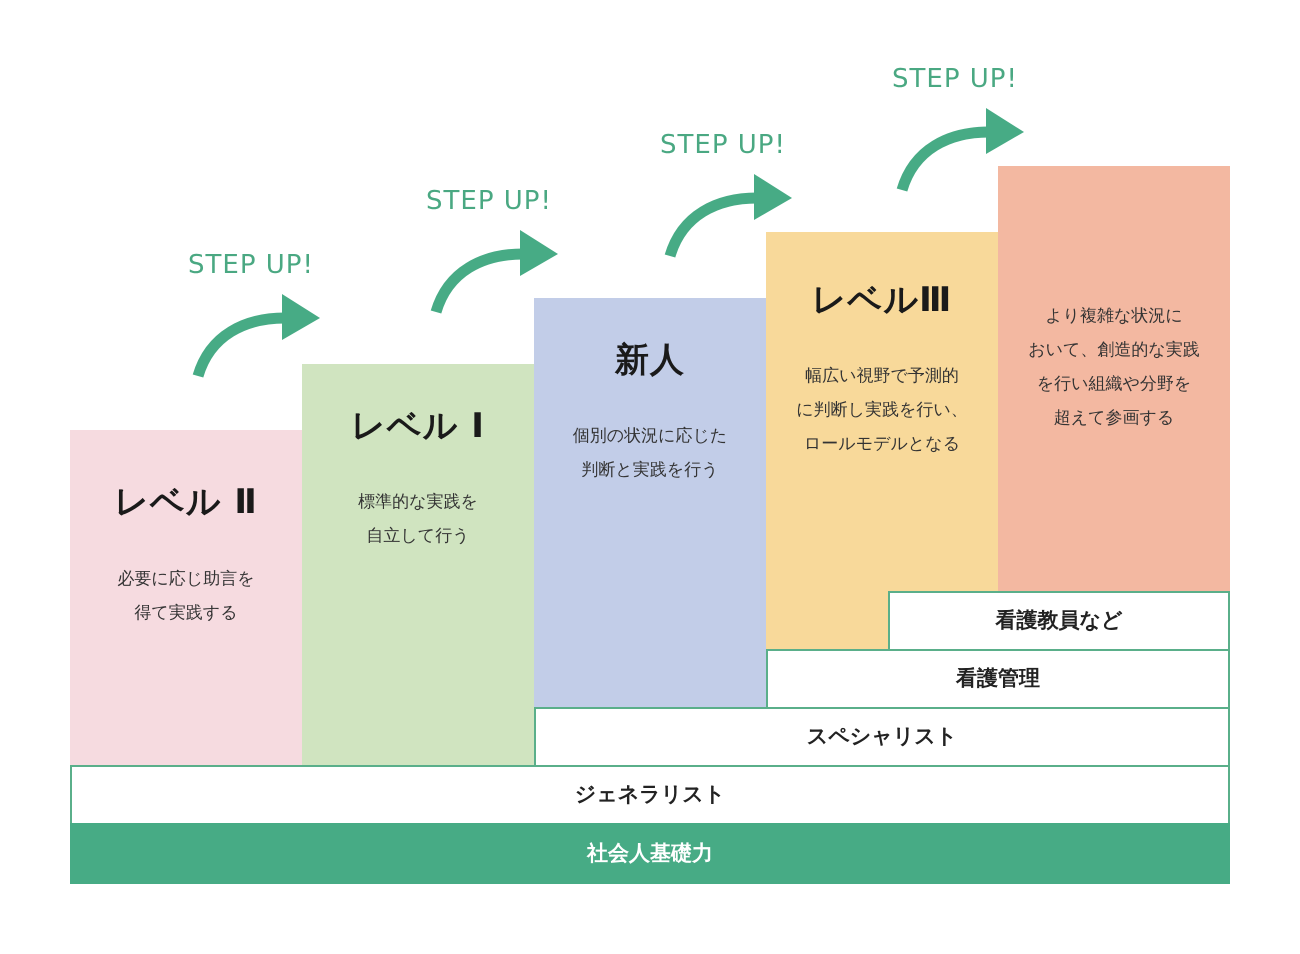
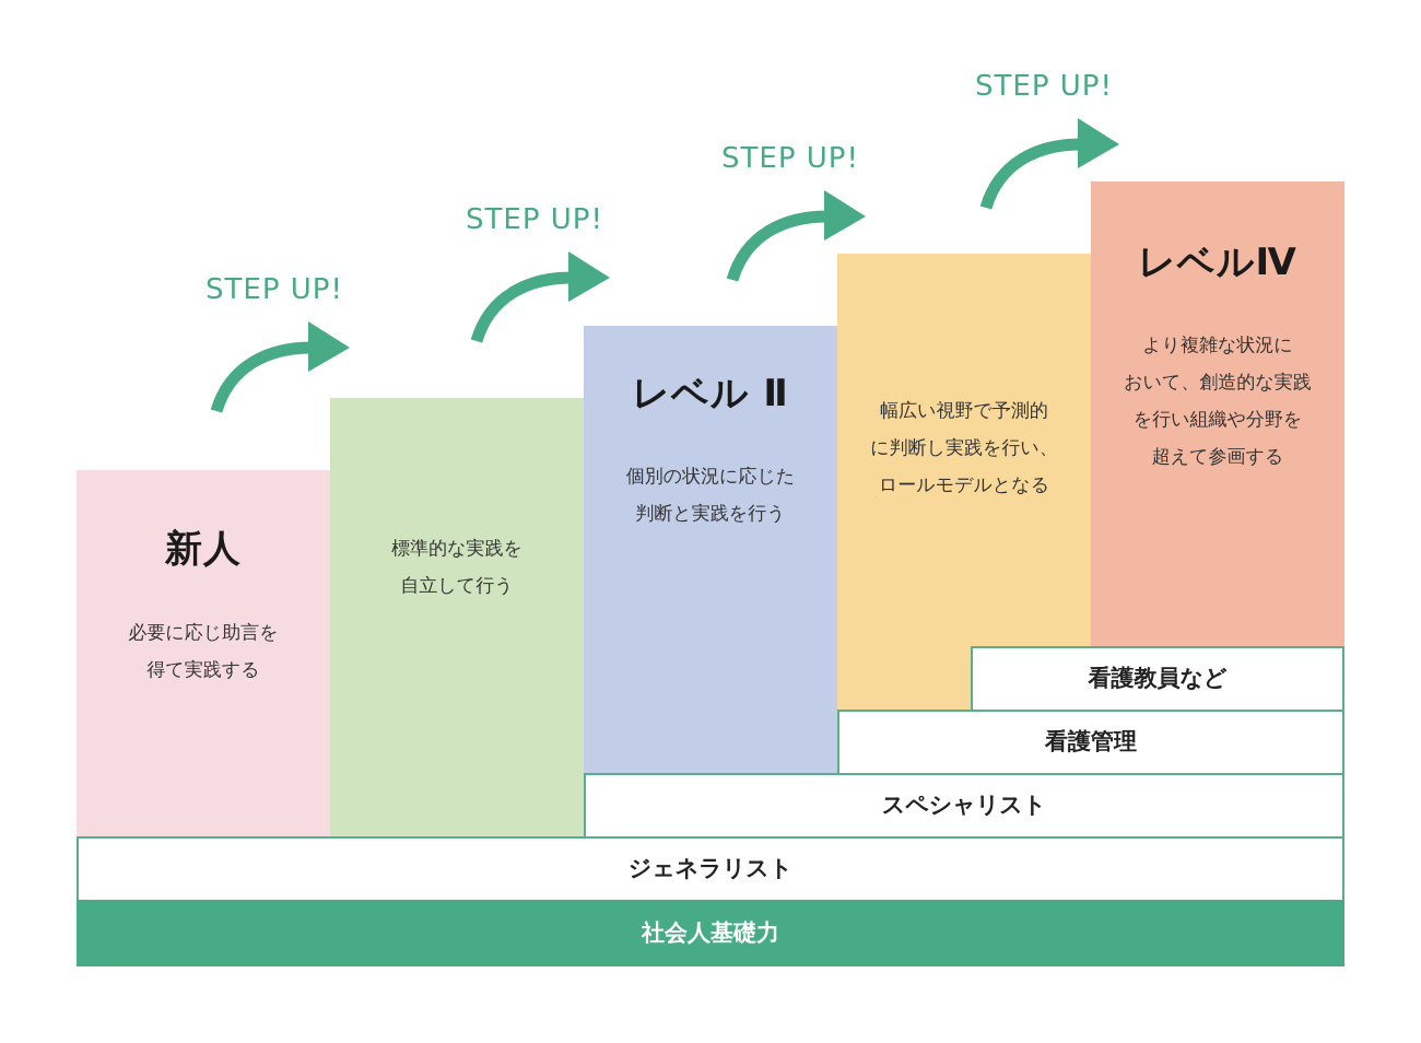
- レベル Ⅱ
+ 新人
  必要に応じ助言を
  得て実践する
- レベル Ⅰ
  標準的な実践を
  自立して行う
- 新人
+ レベル Ⅱ
  個別の状況に応じた
  判断と実践を行う
- レベルⅢ
  幅広い視野で予測的
  に判断し実践を行い、
  ロールモデルとなる
+ レベルⅣ
  より複雑な状況に
  おいて、創造的な実践
  を行い組織や分野を
  超えて参画する
  看護教員など
  看護管理
  スペシャリスト
  ジェネラリスト
  社会人基礎力
  STEP UP!
  STEP UP!
  STEP UP!
  STEP UP!
